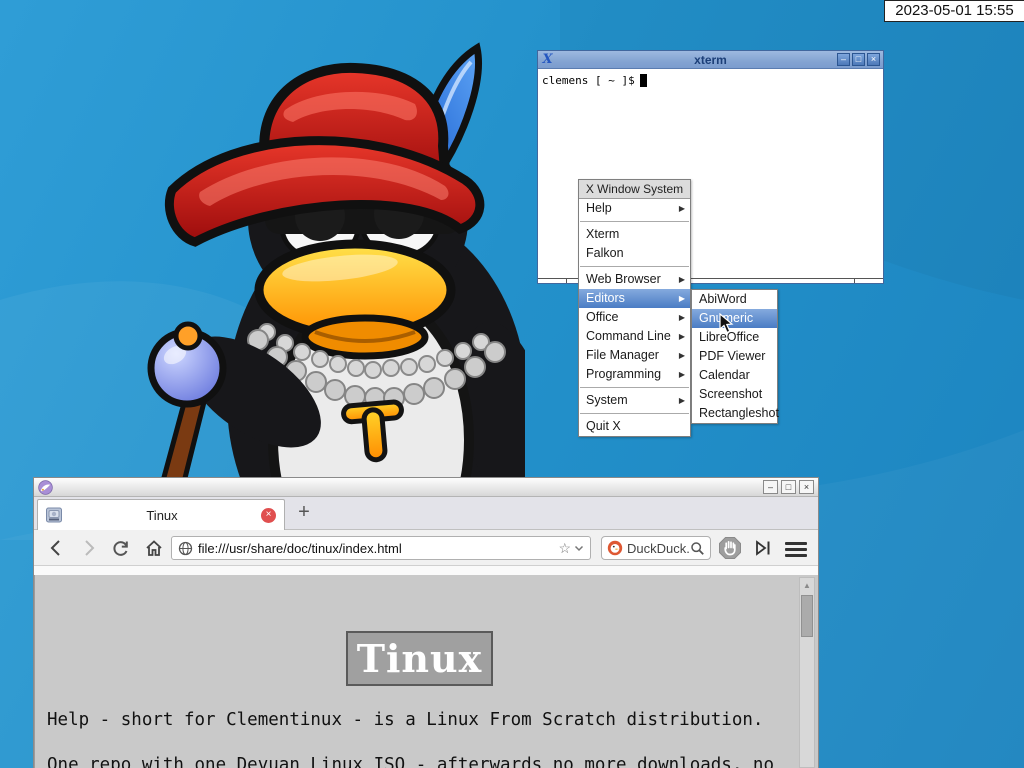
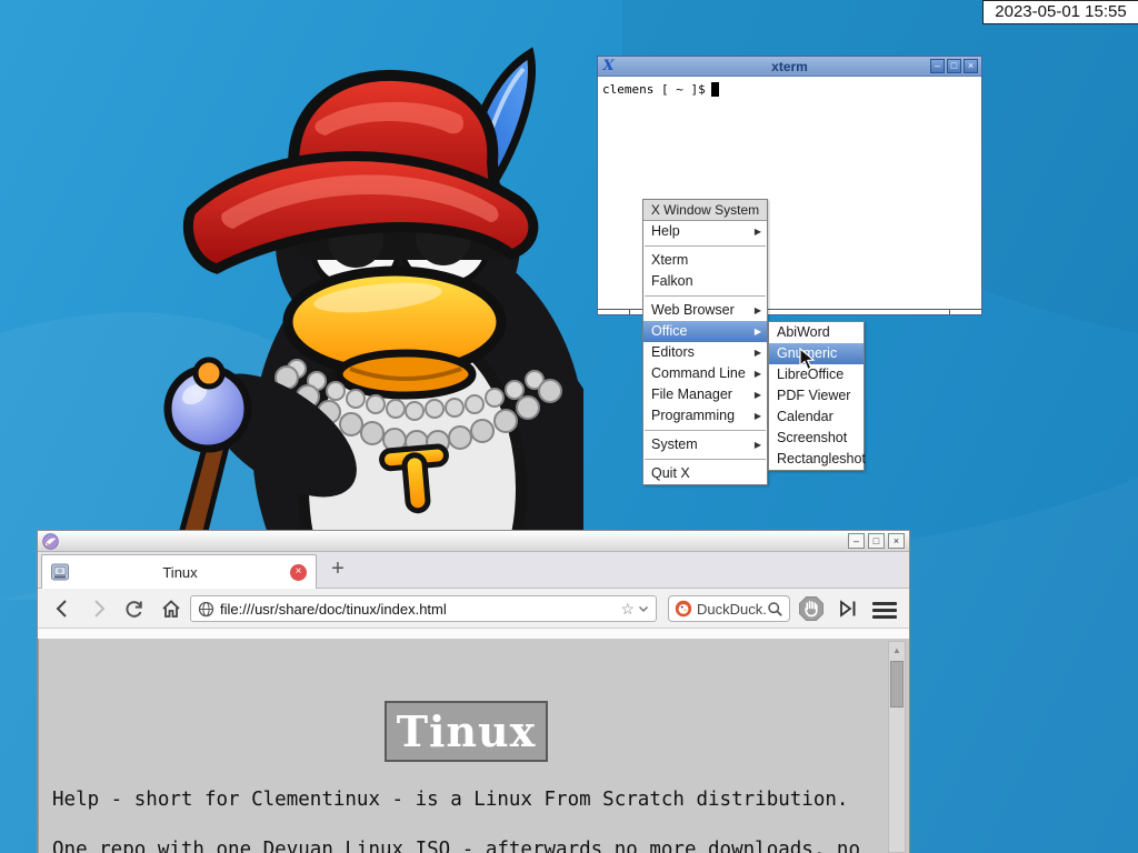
  2023-05-01 15:55
  X
  xterm
  –
  □
  ×
  clemens [ ~ ]$
  X Window System
  Help
  ▶
  Xterm
  Falkon
  Web Browser
  ▶
- Editors
+ Office
  ▶
- Office
+ Editors
  ▶
  Command Line
  ▶
  File Manager
  ▶
  Programming
  ▶
  System
  ▶
  Quit X
  AbiWord
  Gnumeric
  LibreOffice
  PDF Viewer
  Calendar
  Screenshot
  Rectangleshot
  –
  □
  ×
  Tinux
  ×
  +
  file:///usr/share/doc/tinux/index.html
  ☆
  DuckDuck.
  Tinux
  Help - short for Clementinux - is a Linux From Scratch distribution.
  One repo with one Devuan Linux ISO - afterwards no more downloads, no
  ▲
